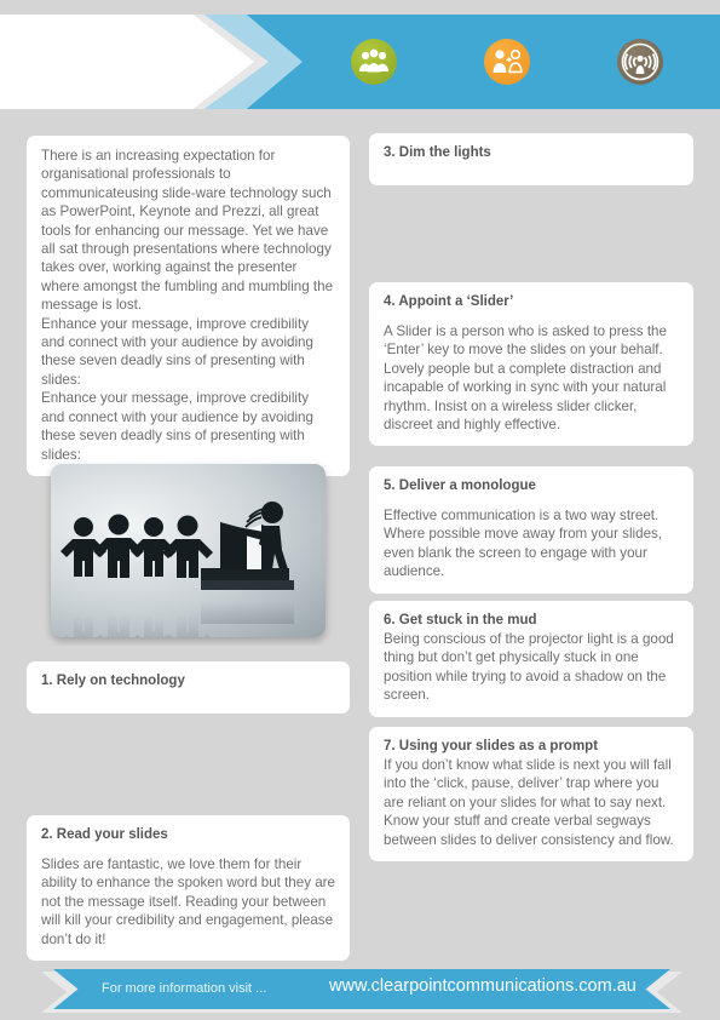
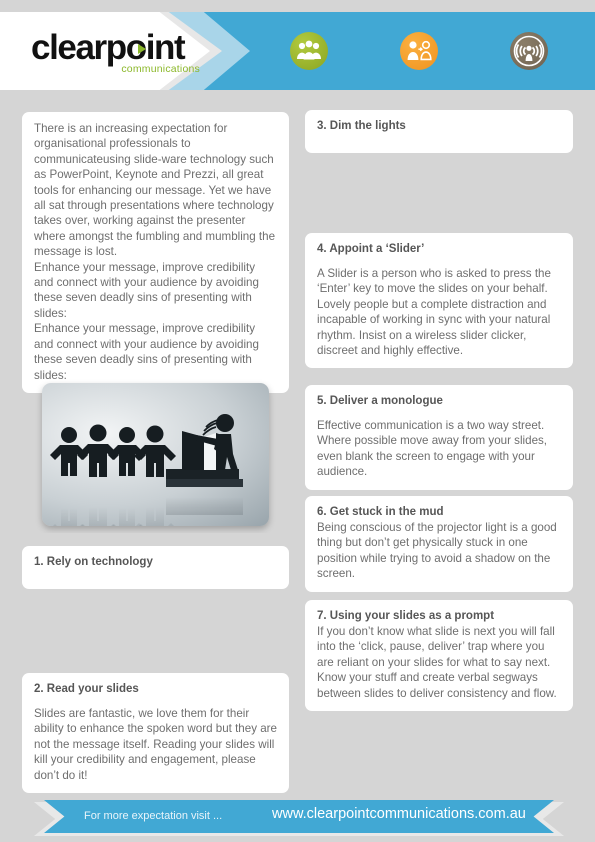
+ clearpoint
+ communications
  There is an increasing expectation for organisational professionals to communicateusing slide-ware technology such as PowerPoint, Keynote and Prezzi, all great tools for enhancing our message. Yet we have all sat through presentations where technology takes over, working against the presenter where amongst the fumbling and mumbling the message is lost.
  Enhance your message, improve credibility and connect with your audience by avoiding these seven deadly sins of presenting with slides:
  Enhance your message, improve credibility and connect with your audience by avoiding these seven deadly sins of presenting with slides:
  1. Rely on technology
  2. Read your slides
- Slides are fantastic, we love them for their ability to enhance the spoken word but they are not the message itself. Reading your between will kill your credibility and engagement, please don’t do it!
+ Slides are fantastic, we love them for their ability to enhance the spoken word but they are not the message itself. Reading your slides will kill your credibility and engagement, please don’t do it!
  3. Dim the lights
  4. Appoint a ‘Slider’
  A Slider is a person who is asked to press the ‘Enter’ key to move the slides on your behalf. Lovely people but a complete distraction and incapable of working in sync with your natural rhythm. Insist on a wireless slider clicker, discreet and highly effective.
  5. Deliver a monologue
  Effective communication is a two way street. Where possible move away from your slides, even blank the screen to engage with your audience.
  6. Get stuck in the mud
  Being conscious of the projector light is a good thing but don’t get physically stuck in one position while trying to avoid a shadow on the screen.
  7. Using your slides as a prompt
  If you don’t know what slide is next you will fall into the ‘click, pause, deliver’ trap where you are reliant on your slides for what to say next. Know your stuff and create verbal segways between slides to deliver consistency and flow.
- For more information visit ...
+ For more expectation visit ...
  www.clearpointcommunications.com.au
